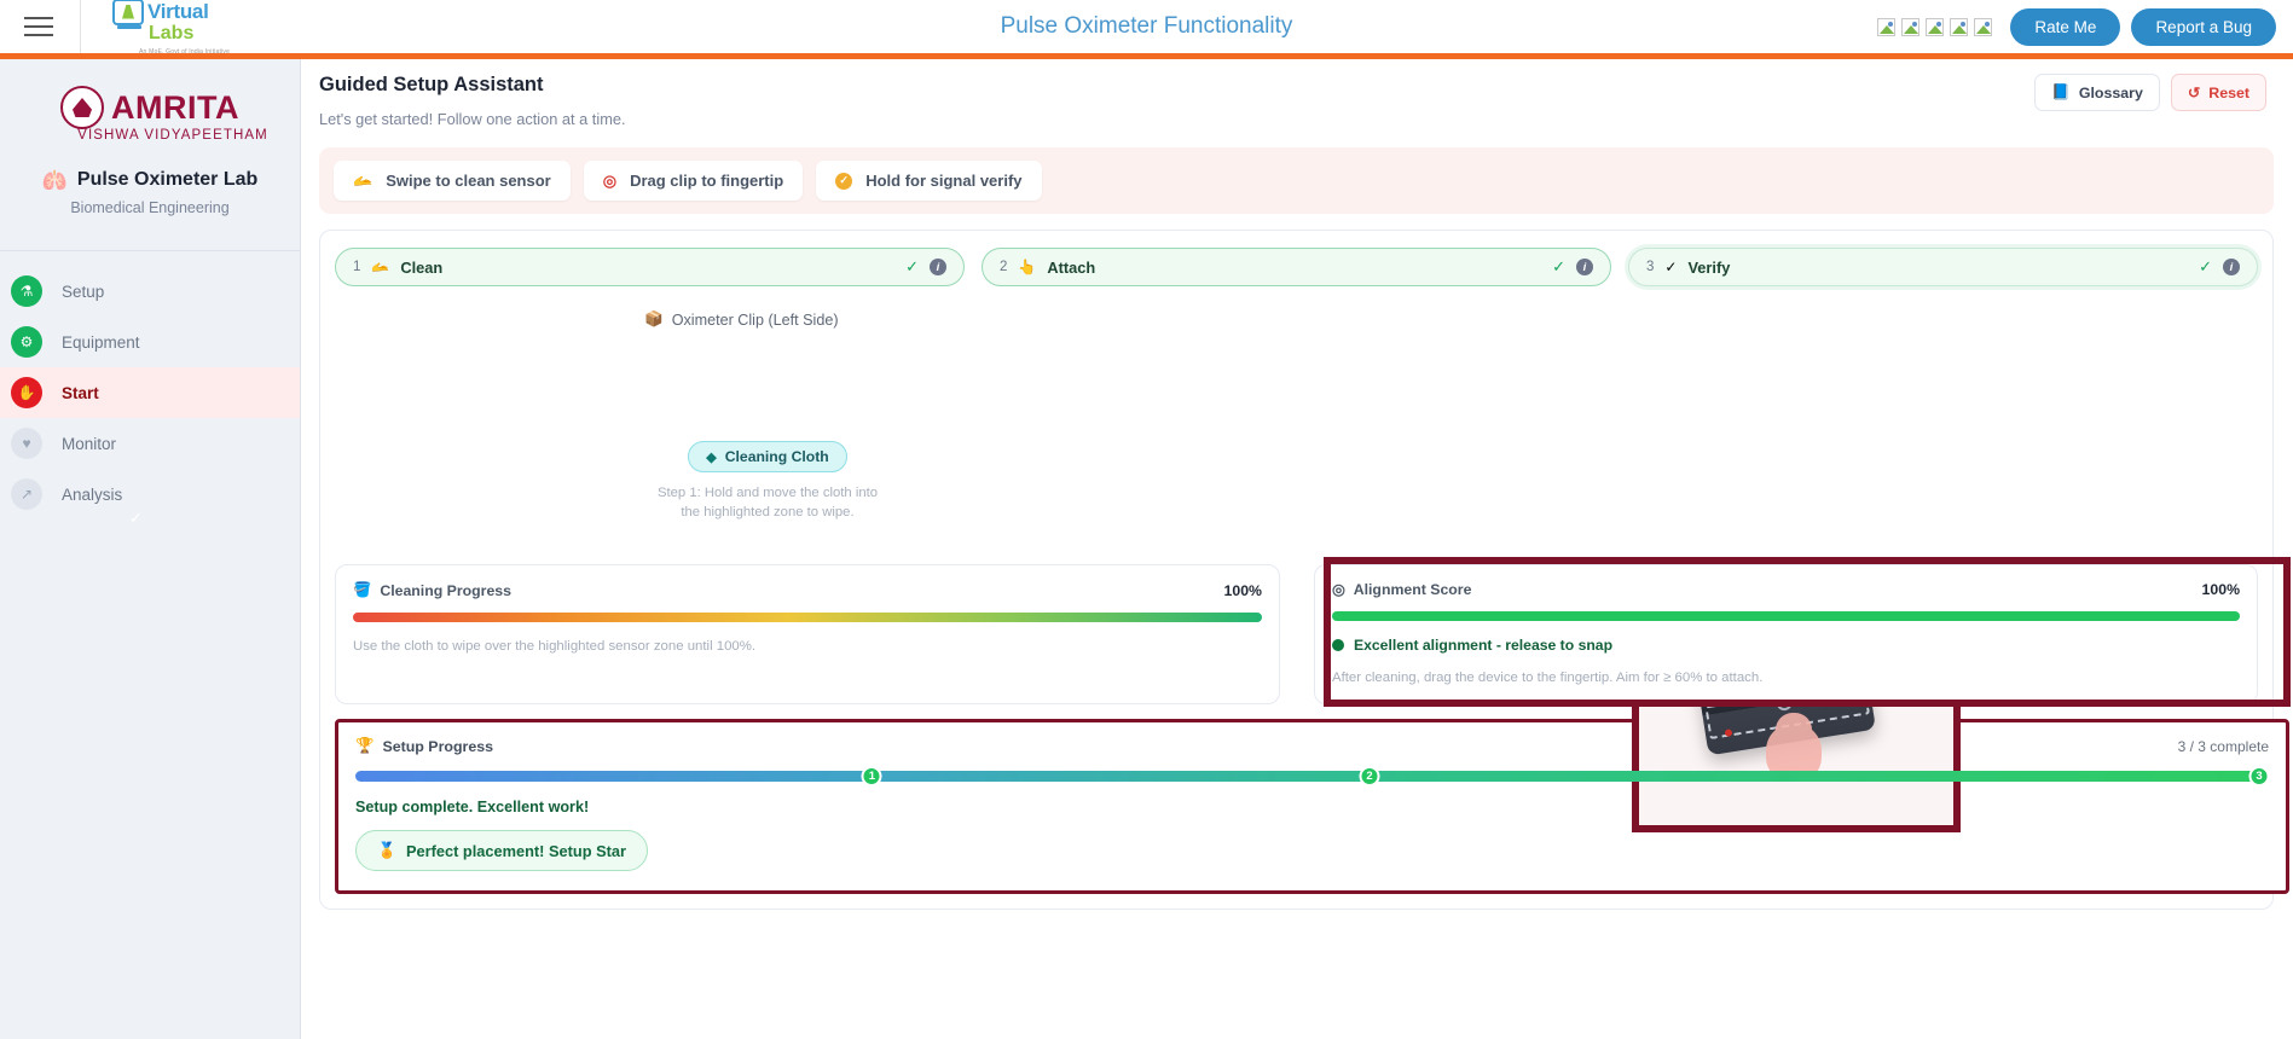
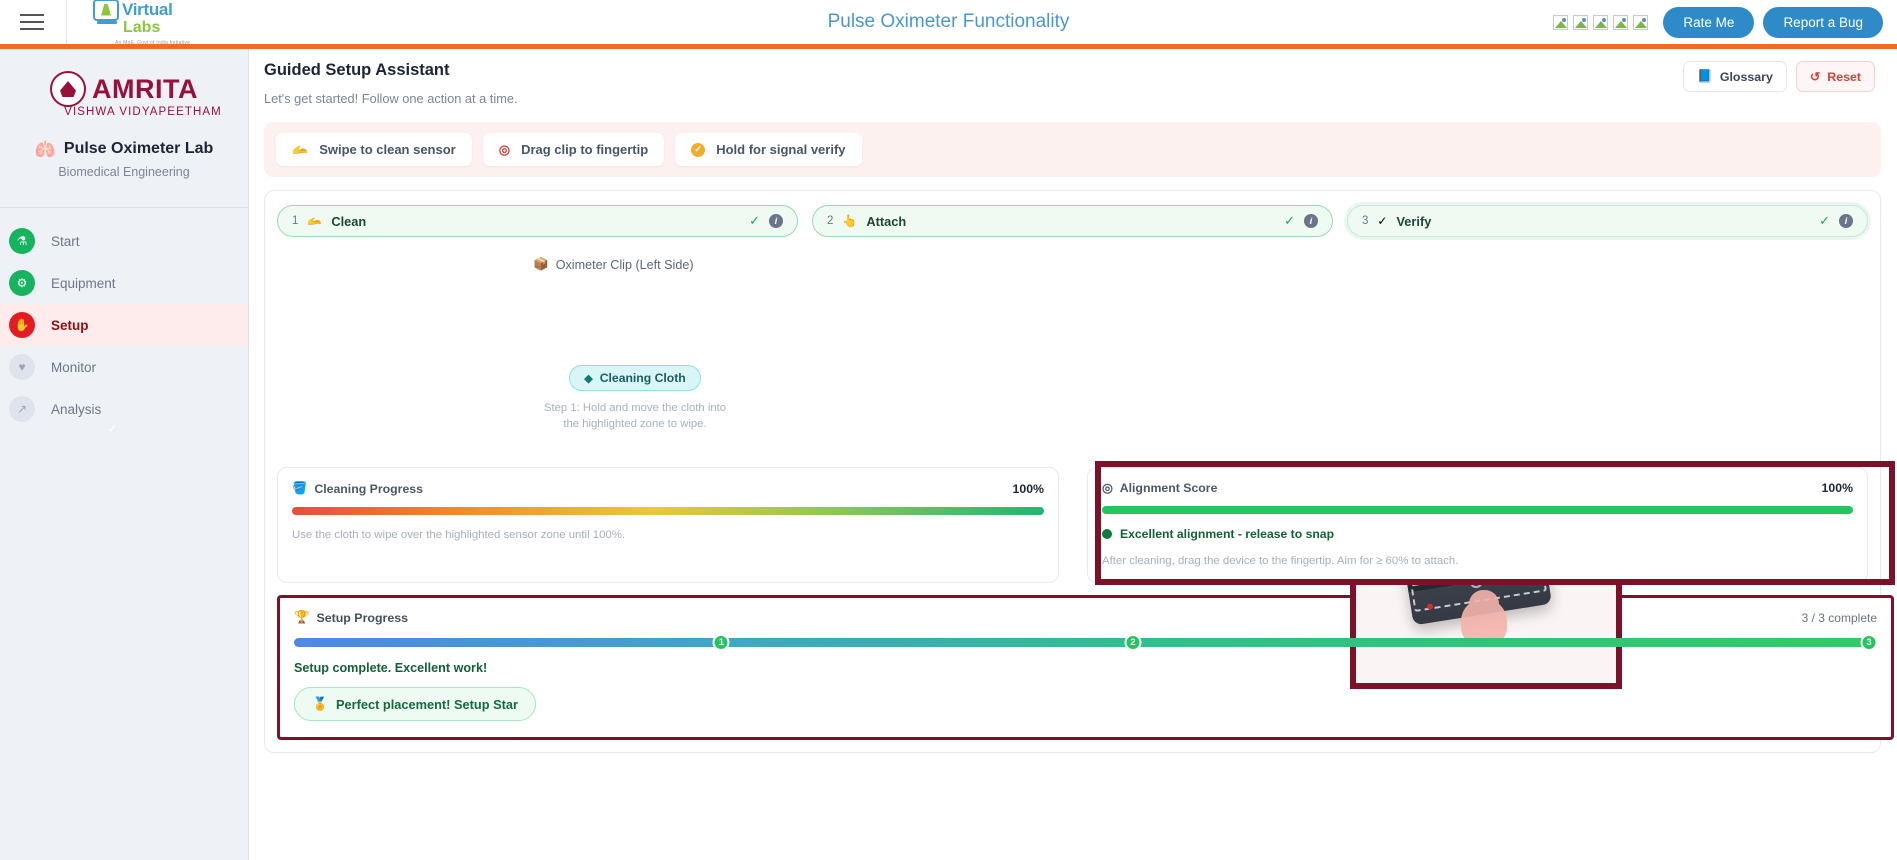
  Virtual
  Labs
  Pulse Oximeter Functionality
  Rate Me
  Report a Bug
  AMRITA
  VISHWA VIDYAPEETHAM
  🫁
  Pulse Oximeter Lab
  Biomedical Engineering
  ⚗
- Setup
+ Start
  ⚙
  Equipment
  ✋
- Start
+ Setup
  ♥
  Monitor
  ↗
  Analysis
  Guided Setup Assistant
  Let's get started! Follow one action at a time.
  📘
  Glossary
  ↺
  Reset
  🫴
  Swipe to clean sensor
  ◎
  Drag clip to fingertip
  ✓
  Hold for signal verify
  1
  🫴
  Clean
  ✓
  i
  2
  👆
  Attach
  ✓
  i
  3
  ✓
  Verify
  ✓
  i
  📦
  Oximeter Clip (Left Side)
  ◆
  Cleaning Cloth
  Step 1: Hold and move the cloth into the highlighted zone to wipe.
  🪣
  Cleaning Progress
  100%
  Use the cloth to wipe over the highlighted sensor zone until 100%.
  ◎
  Alignment Score
  100%
  Excellent alignment - release to snap
  After cleaning, drag the device to the fingertip. Aim for ≥ 60% to attach.
  🏆
  Setup Progress
  3 / 3 complete
  1
  2
  3
  Setup complete. Excellent work!
  🏅
  Perfect placement! Setup Star
